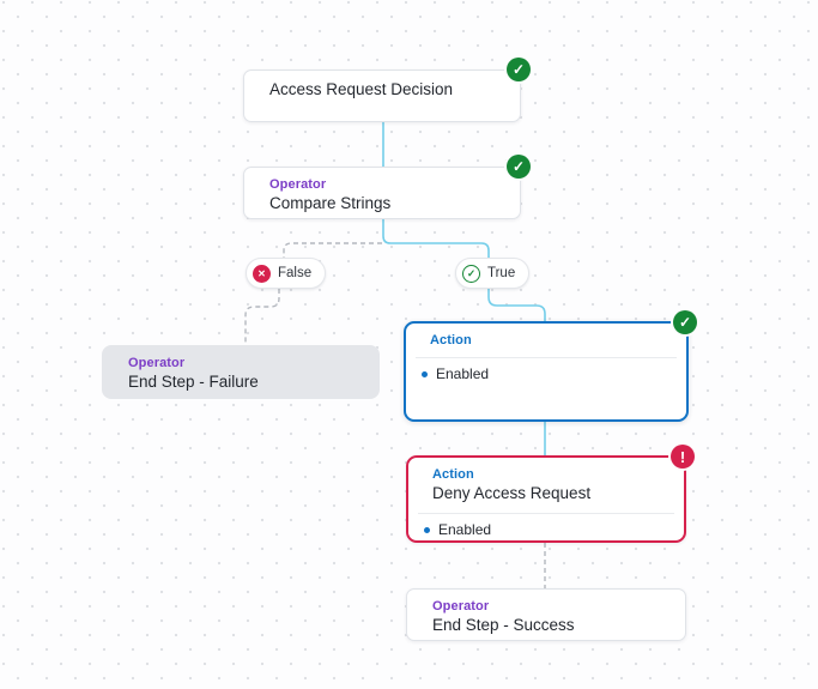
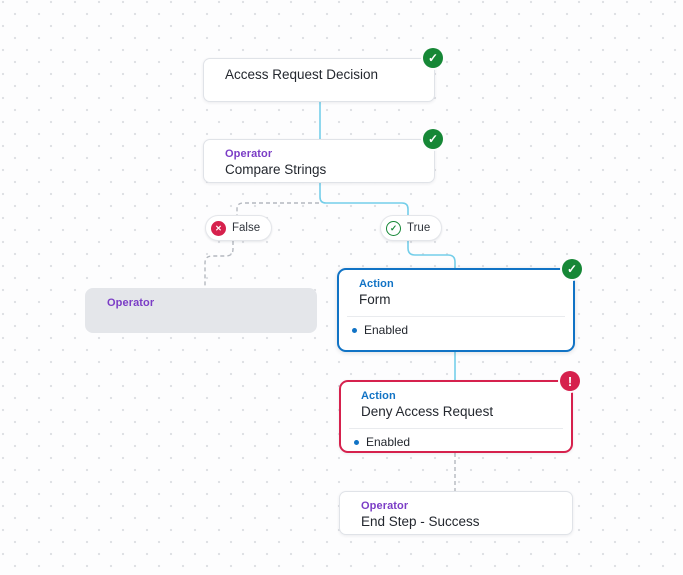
  Access Request Decision
  ✓
  Operator
  Compare Strings
  ✓
  ✕
  False
  ✓
  True
  Operator
- End Step - Failure
  Action
+ Form
  Enabled
  ✓
  Action
  Deny Access Request
  Enabled
  !
  Operator
  End Step - Success
